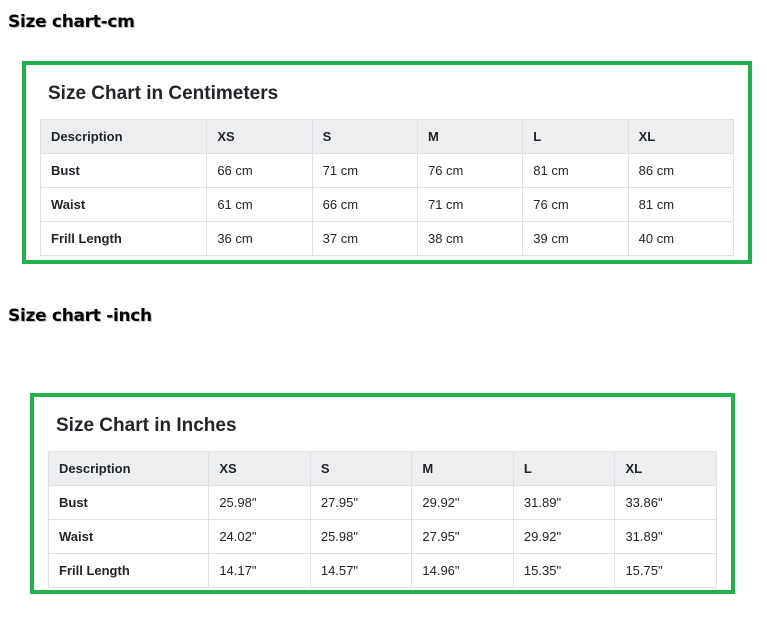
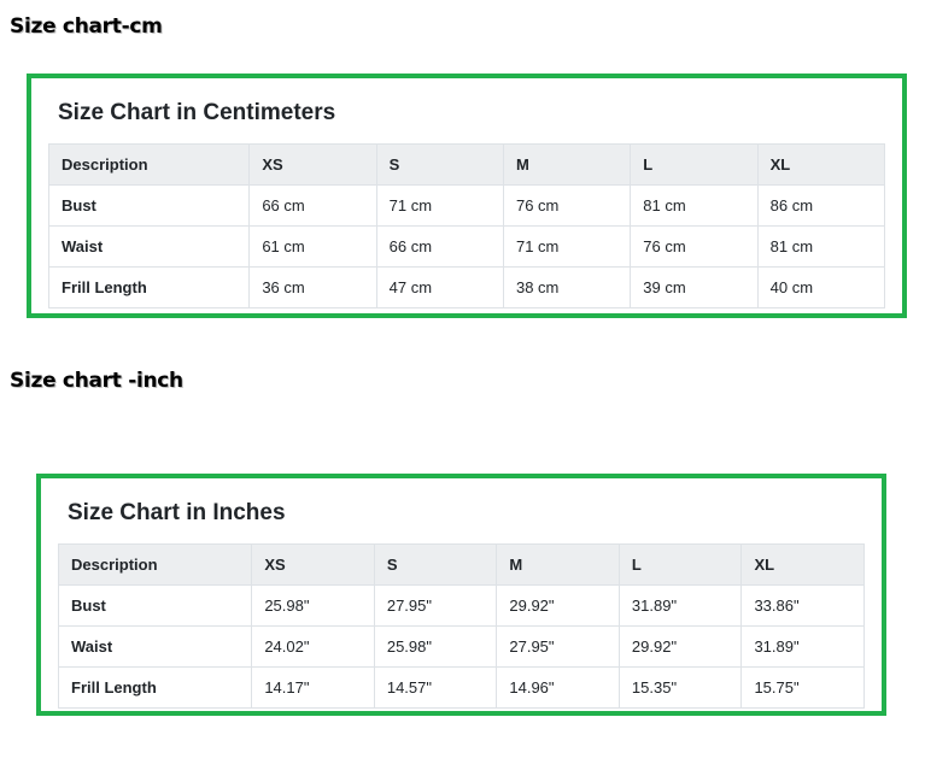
  Size chart-cm
  Size Chart in Centimeters
  Description	XS	S	M	L	XL
  Bust	66 cm	71 cm	76 cm	81 cm	86 cm
  Waist	61 cm	66 cm	71 cm	76 cm	81 cm
- Frill Length	36 cm	37 cm	38 cm	39 cm	40 cm
+ Frill Length	36 cm	47 cm	38 cm	39 cm	40 cm
  Size chart -inch
  Size Chart in Inches
  Description	XS	S	M	L	XL
  Bust	25.98"	27.95"	29.92"	31.89"	33.86"
  Waist	24.02"	25.98"	27.95"	29.92"	31.89"
  Frill Length	14.17"	14.57"	14.96"	15.35"	15.75"
